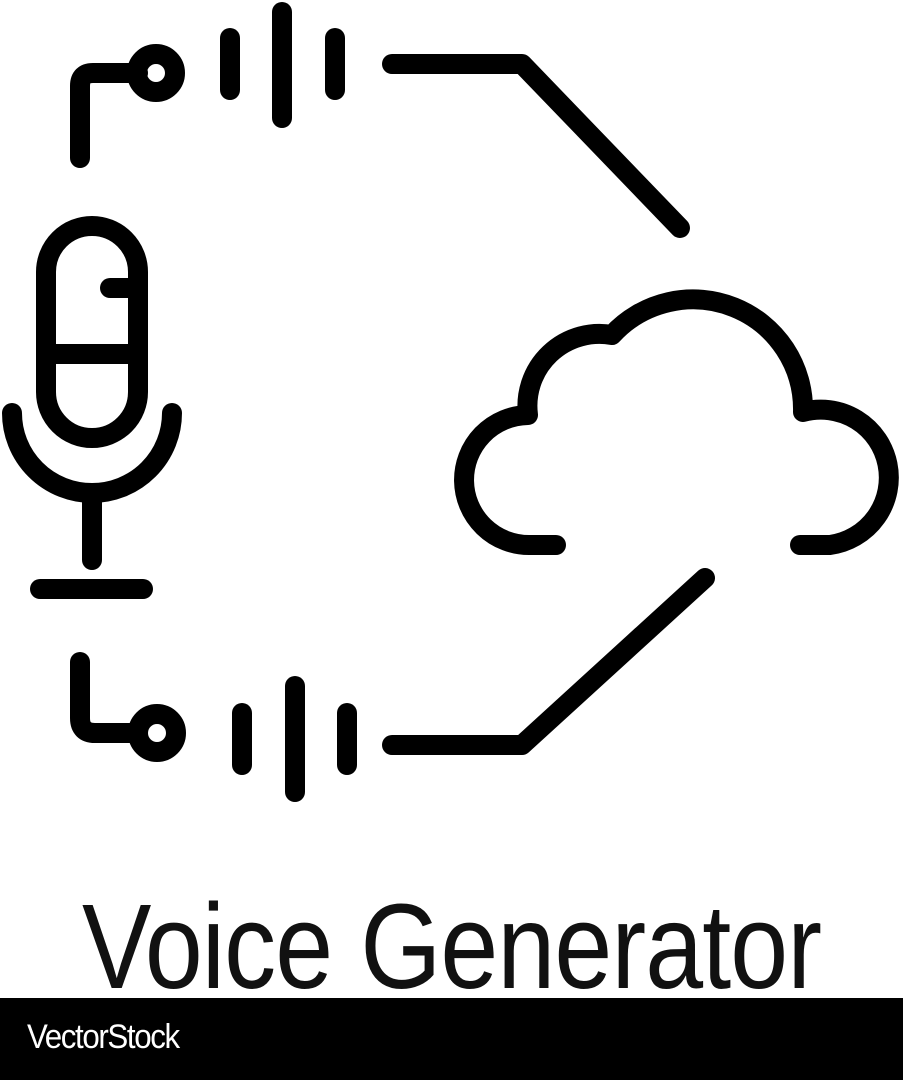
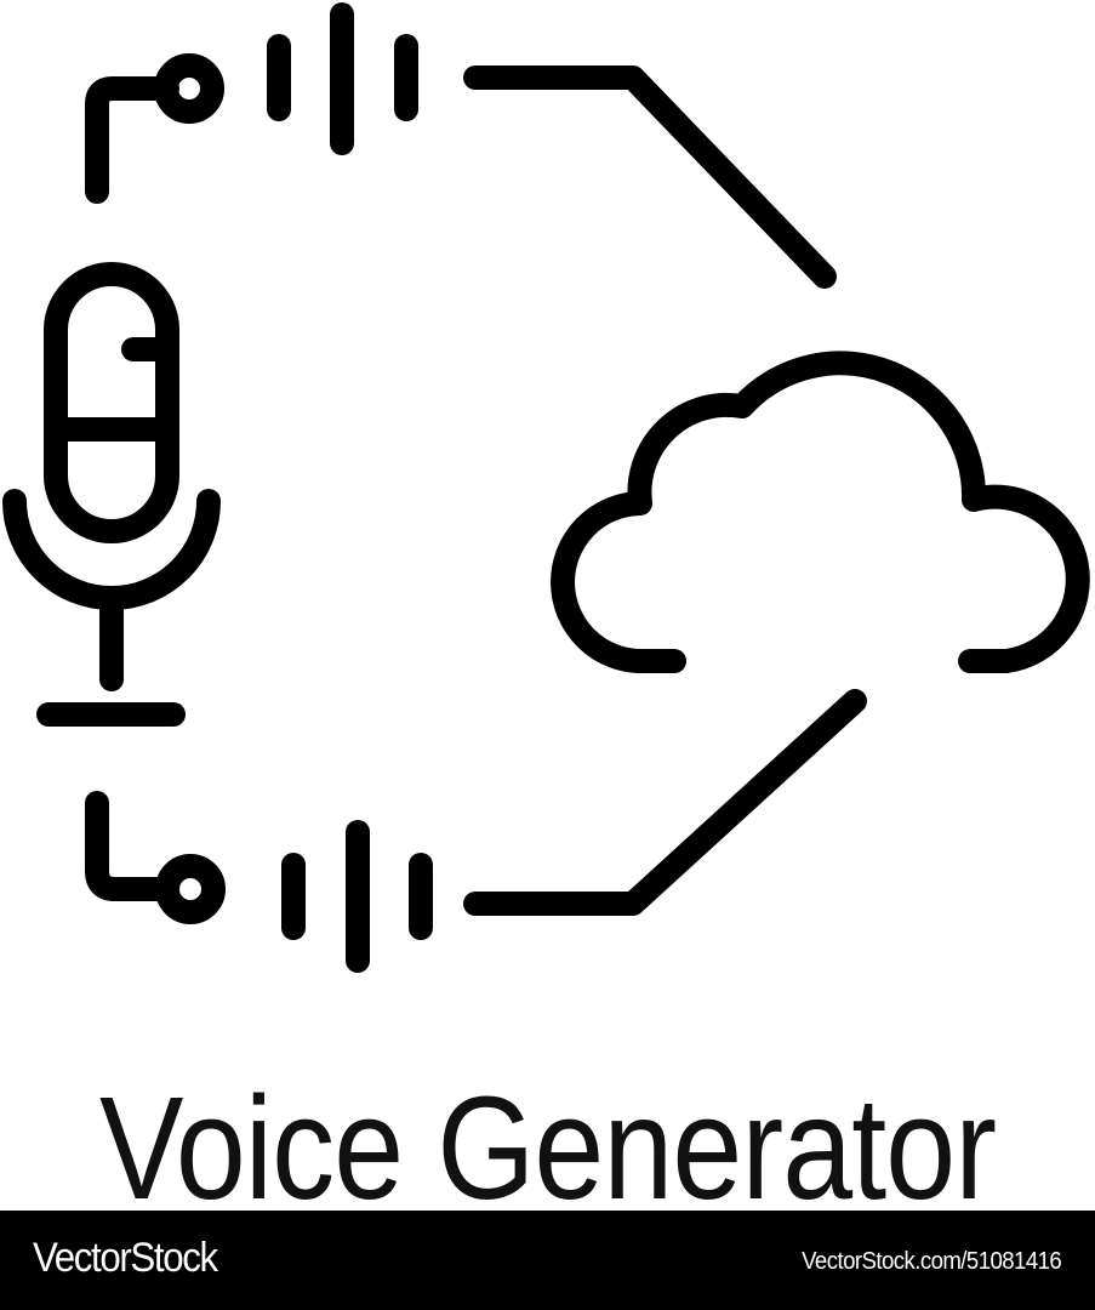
  Voice Generator
  VectorStock
+ VectorStock.com/51081416
